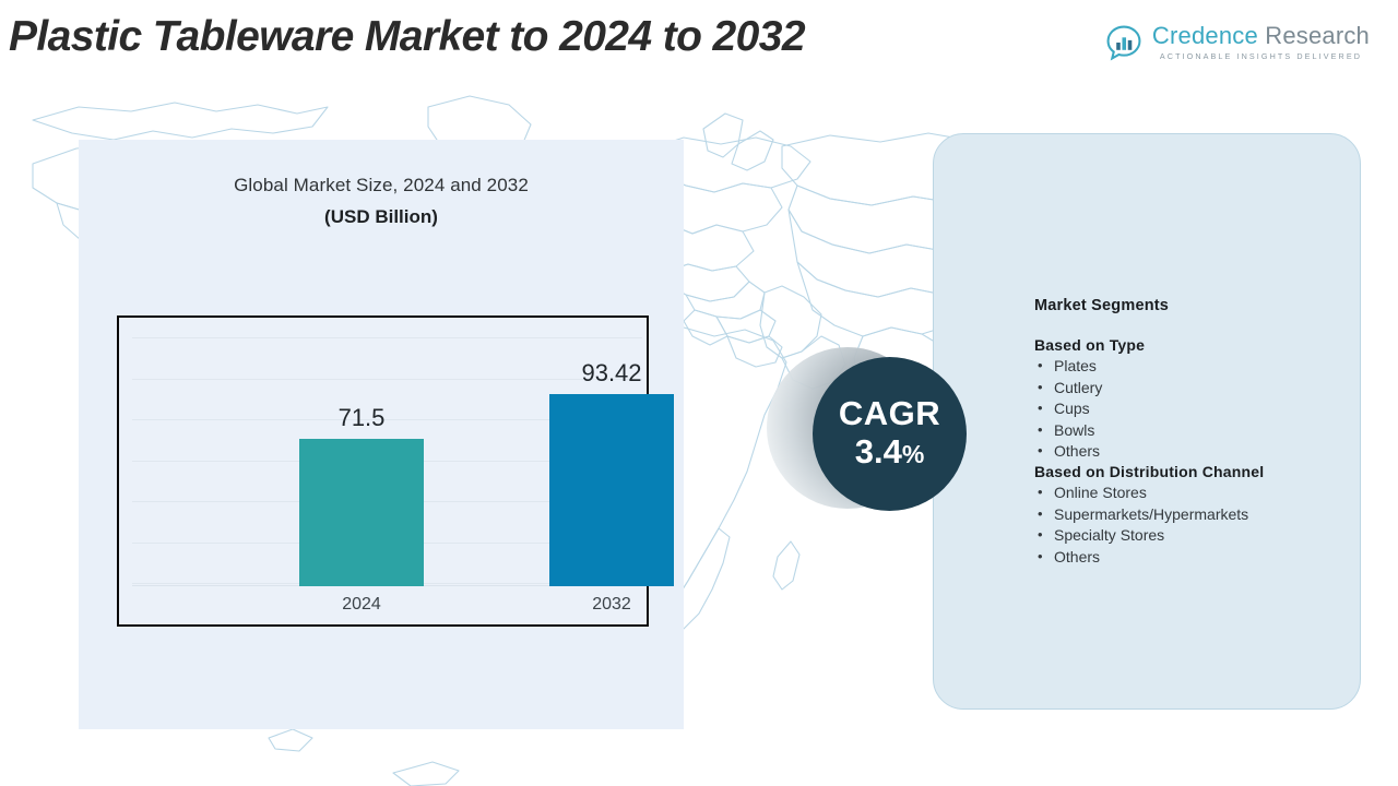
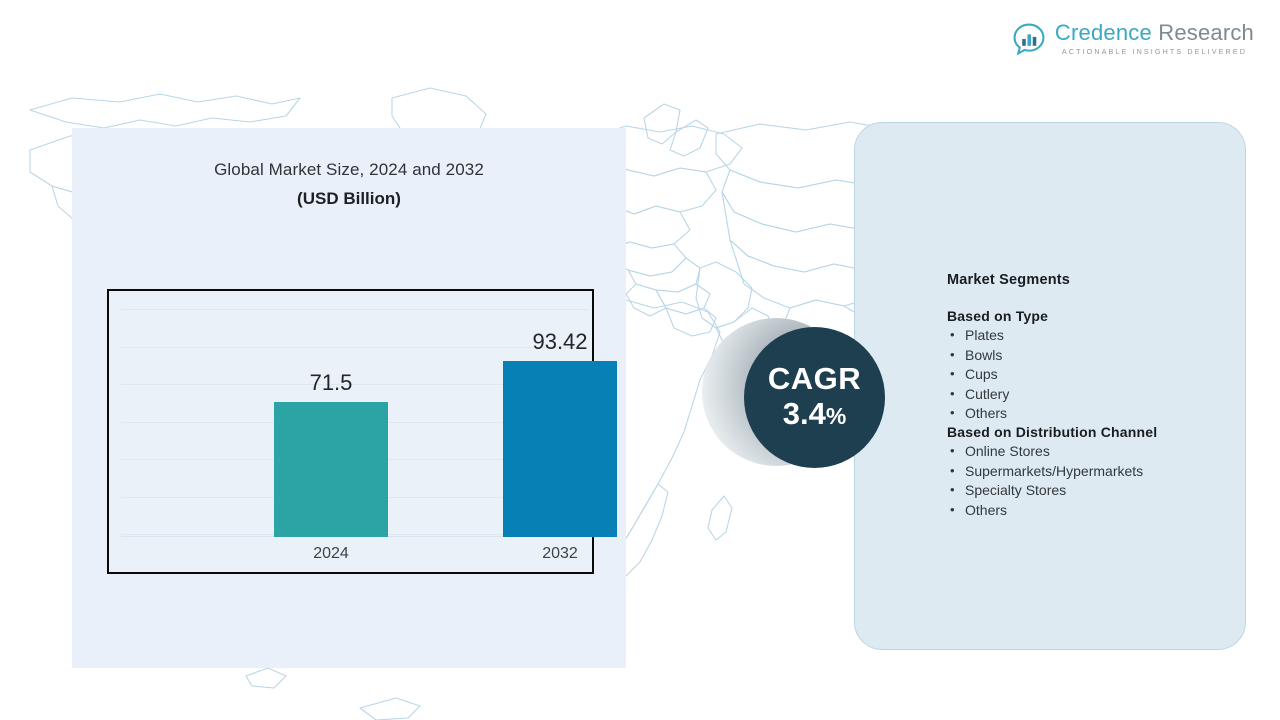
- Plastic Tableware Market to 2024 to 2032
  Credence Research
  ACTIONABLE INSIGHTS DELIVERED
  Global Market Size, 2024 and 2032
  (USD Billion)
  71.5
  2024
  93.42
  2032
  CAGR
  3.4%
  Market Segments
  Based on Type
  Plates
- Cutlery
+ Bowls
  Cups
- Bowls
+ Cutlery
  Others
  Based on Distribution Channel
  Online Stores
  Supermarkets/Hypermarkets
  Specialty Stores
  Others
